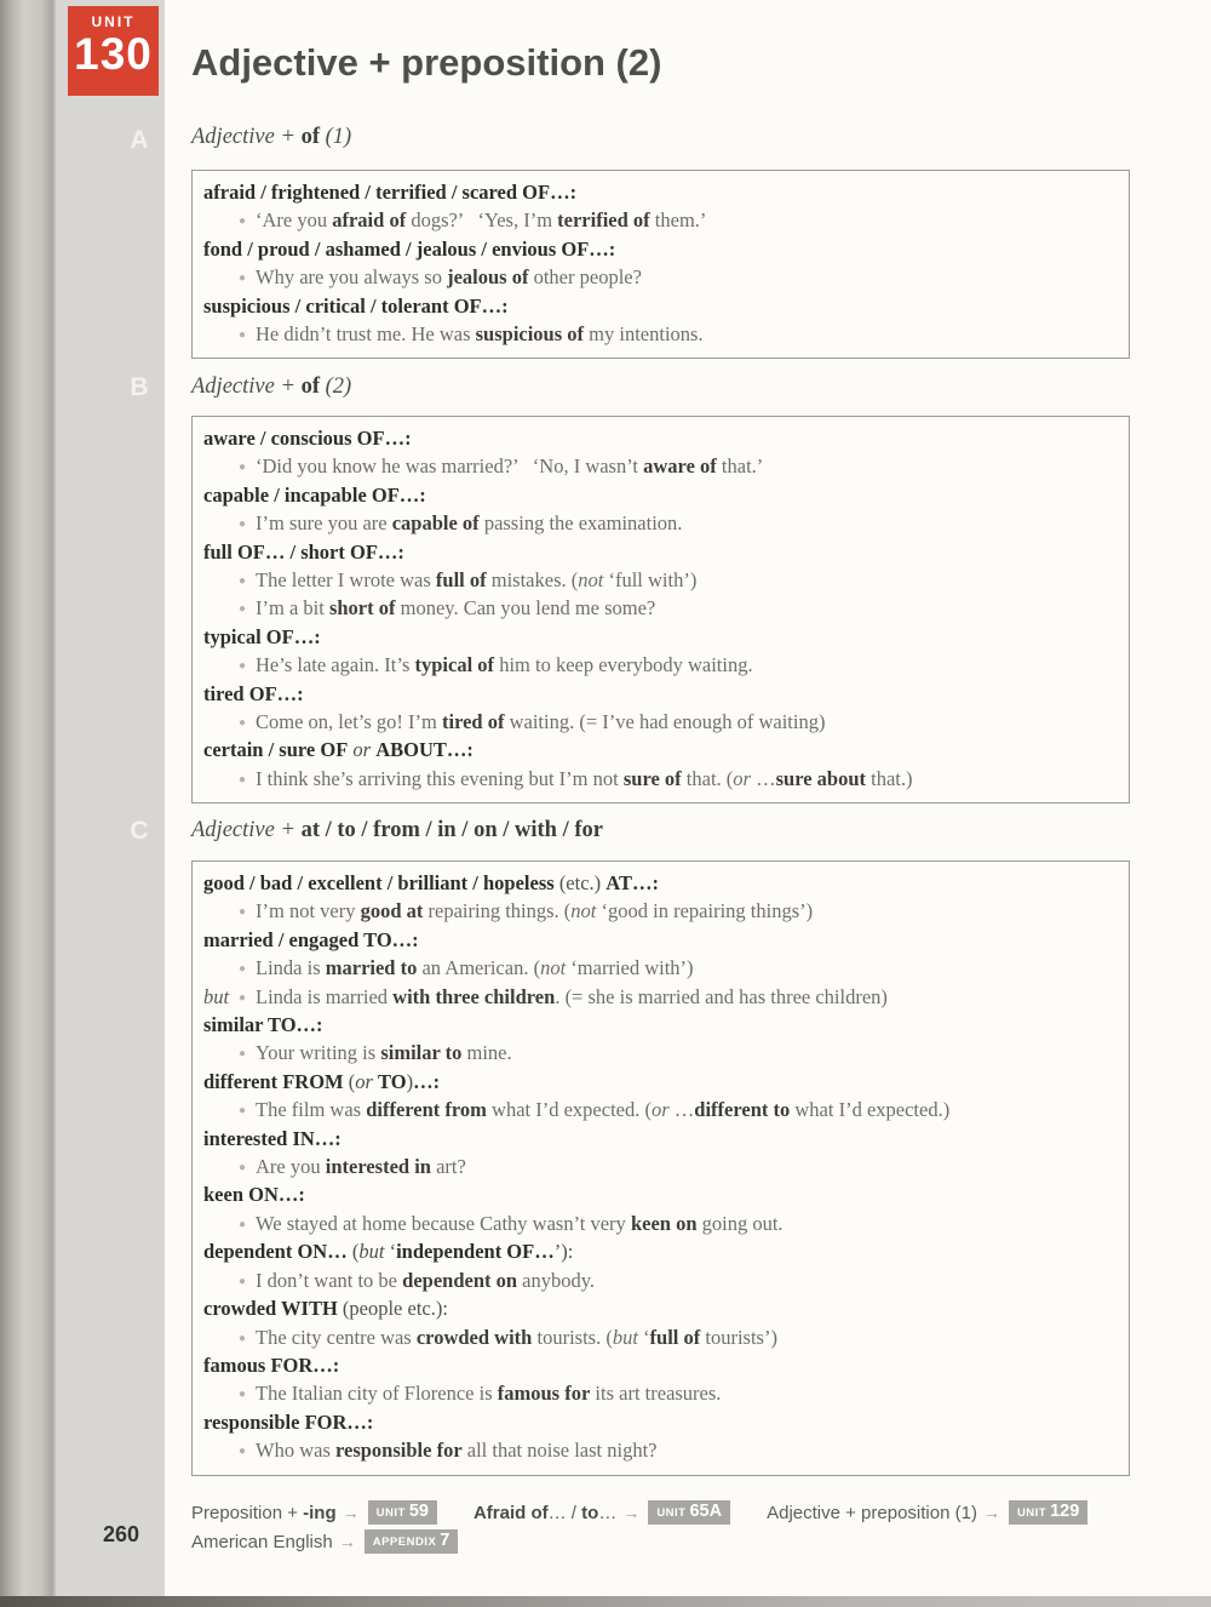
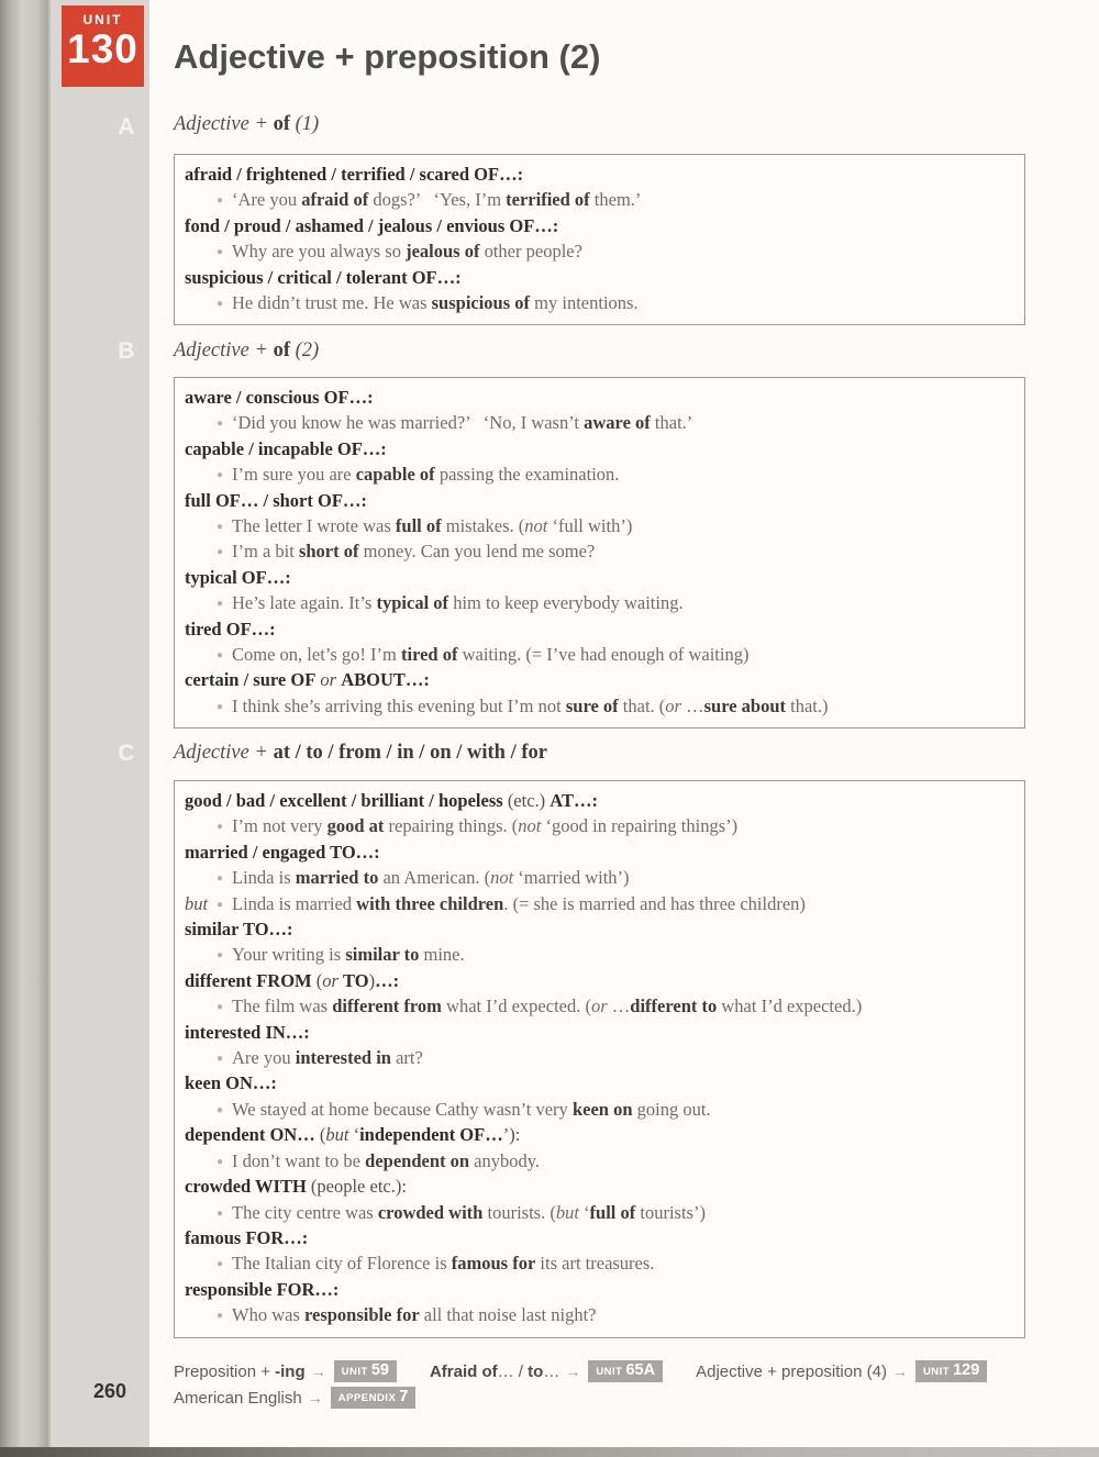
  UNIT
  130
  A
  B
  C
  Adjective + preposition (2)
  Adjective + of (1)
  afraid / frightened / terrified / scared OF…:
  ●
  ‘Are you afraid of dogs?’ ‘Yes, I’m terrified of them.’
  fond / proud / ashamed / jealous / envious OF…:
  ●
  Why are you always so jealous of other people?
  suspicious / critical / tolerant OF…:
  ●
  He didn’t trust me. He was suspicious of my intentions.
  Adjective + of (2)
  aware / conscious OF…:
  ●
  ‘Did you know he was married?’ ‘No, I wasn’t aware of that.’
  capable / incapable OF…:
  ●
  I’m sure you are capable of passing the examination.
  full OF… / short OF…:
  ●
  The letter I wrote was full of mistakes. (not ‘full with’)
  ●
  I’m a bit short of money. Can you lend me some?
  typical OF…:
  ●
  He’s late again. It’s typical of him to keep everybody waiting.
  tired OF…:
  ●
  Come on, let’s go! I’m tired of waiting. (= I’ve had enough of waiting)
  certain / sure OF or ABOUT…:
  ●
  I think she’s arriving this evening but I’m not sure of that. (or …sure about that.)
  Adjective + at / to / from / in / on / with / for
  good / bad / excellent / brilliant / hopeless (etc.) AT…:
  ●
  I’m not very good at repairing things. (not ‘good in repairing things’)
  married / engaged TO…:
  ●
  Linda is married to an American. (not ‘married with’)
  but
  ●
  Linda is married with three children. (= she is married and has three children)
  similar TO…:
  ●
  Your writing is similar to mine.
  different FROM (or TO)…:
  ●
  The film was different from what I’d expected. (or …different to what I’d expected.)
  interested IN…:
  ●
  Are you interested in art?
  keen ON…:
  ●
  We stayed at home because Cathy wasn’t very keen on going out.
  dependent ON… (but ‘independent OF…’):
  ●
  I don’t want to be dependent on anybody.
  crowded WITH (people etc.):
  ●
  The city centre was crowded with tourists. (but ‘full of tourists’)
  famous FOR…:
  ●
  The Italian city of Florence is famous for its art treasures.
  responsible FOR…:
  ●
  Who was responsible for all that noise last night?
  Preposition + -ing
  →
  UNIT
  59
  Afraid of… / to…
  →
  UNIT
  65A
- Adjective + preposition (1)
+ Adjective + preposition (4)
  →
  UNIT
  129
  American English
  →
  APPENDIX
  7
  260
